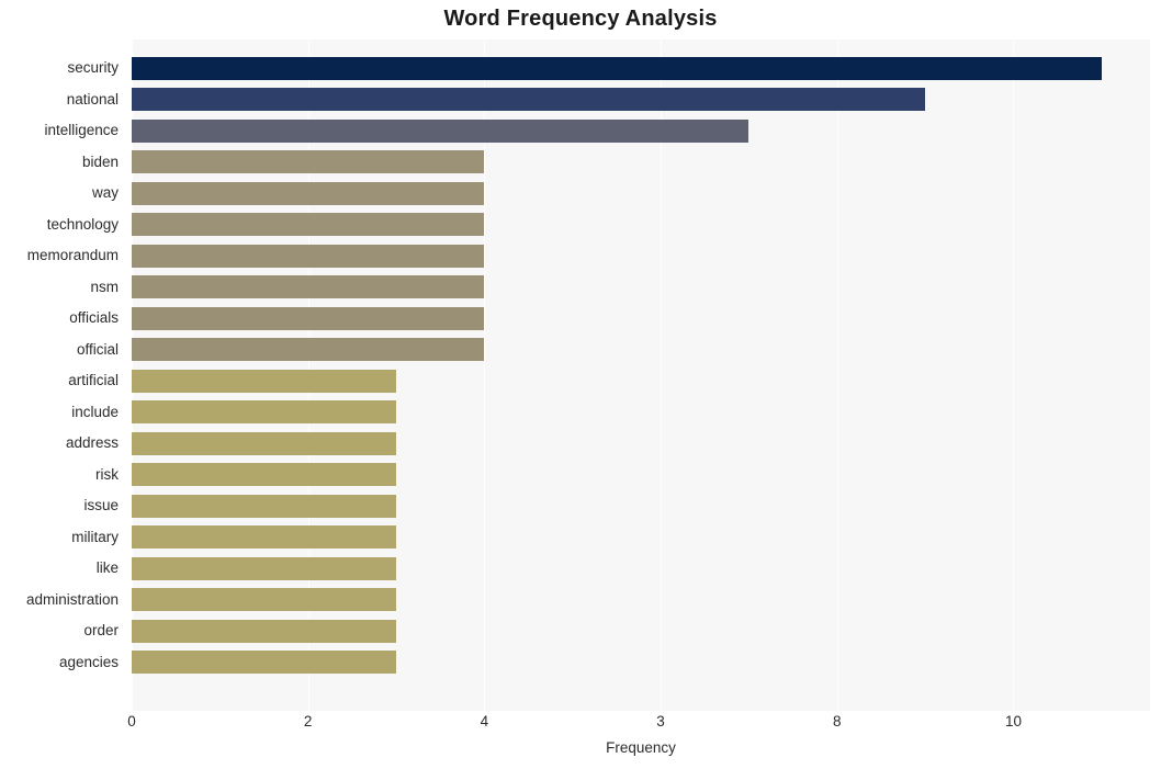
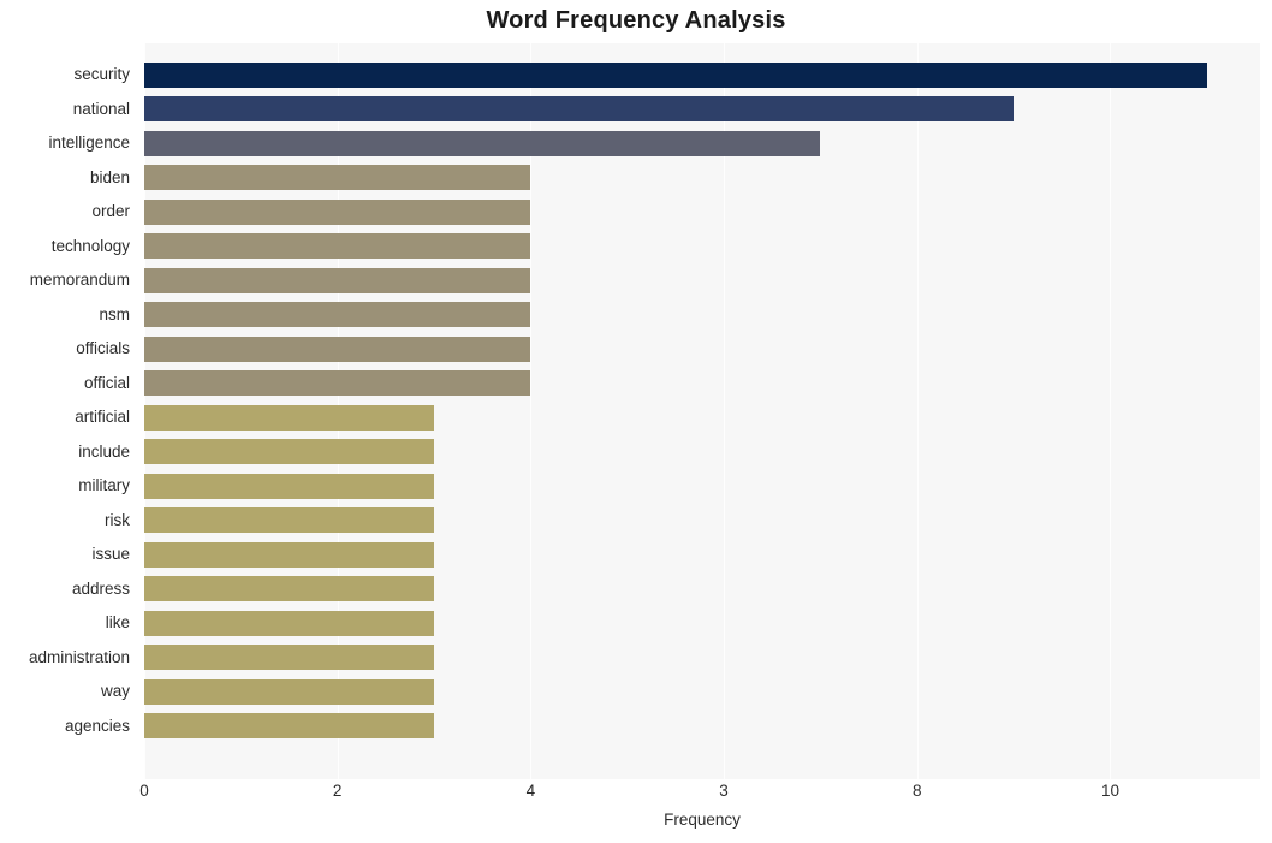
  Word Frequency Analysis
  security
  national
  intelligence
  biden
- way
+ order
  technology
  memorandum
  nsm
  officials
  official
  artificial
  include
- address
+ military
  risk
  issue
- military
+ address
  like
  administration
- order
+ way
  agencies
  0
  2
  4
  3
  8
  10
  Frequency
